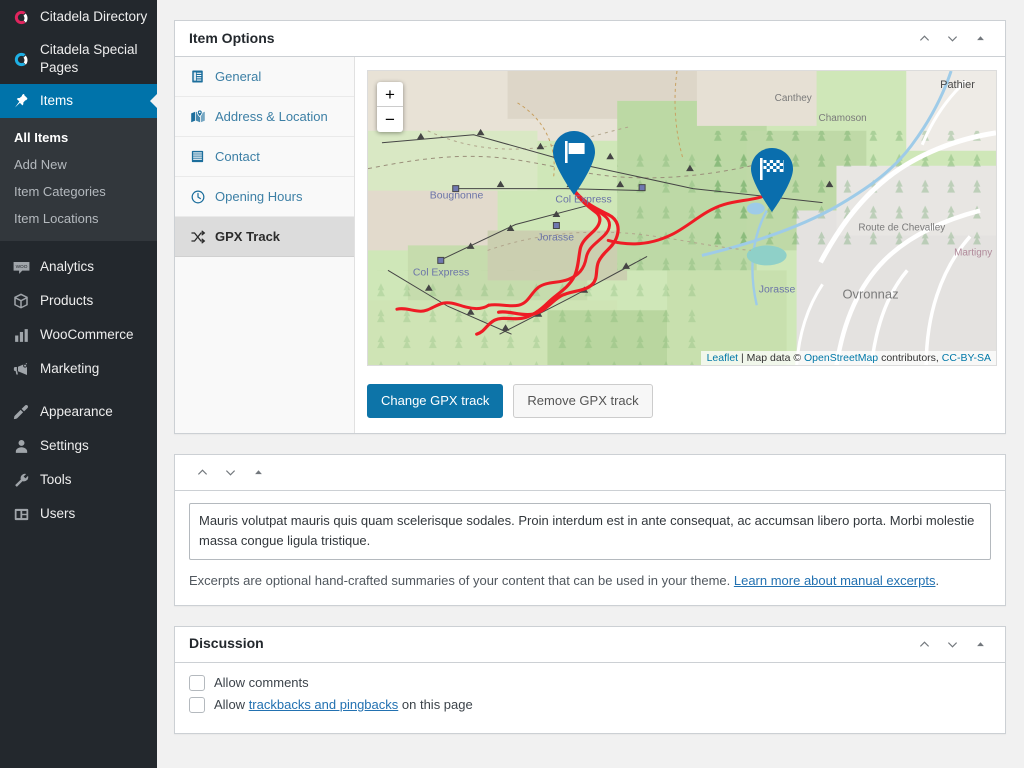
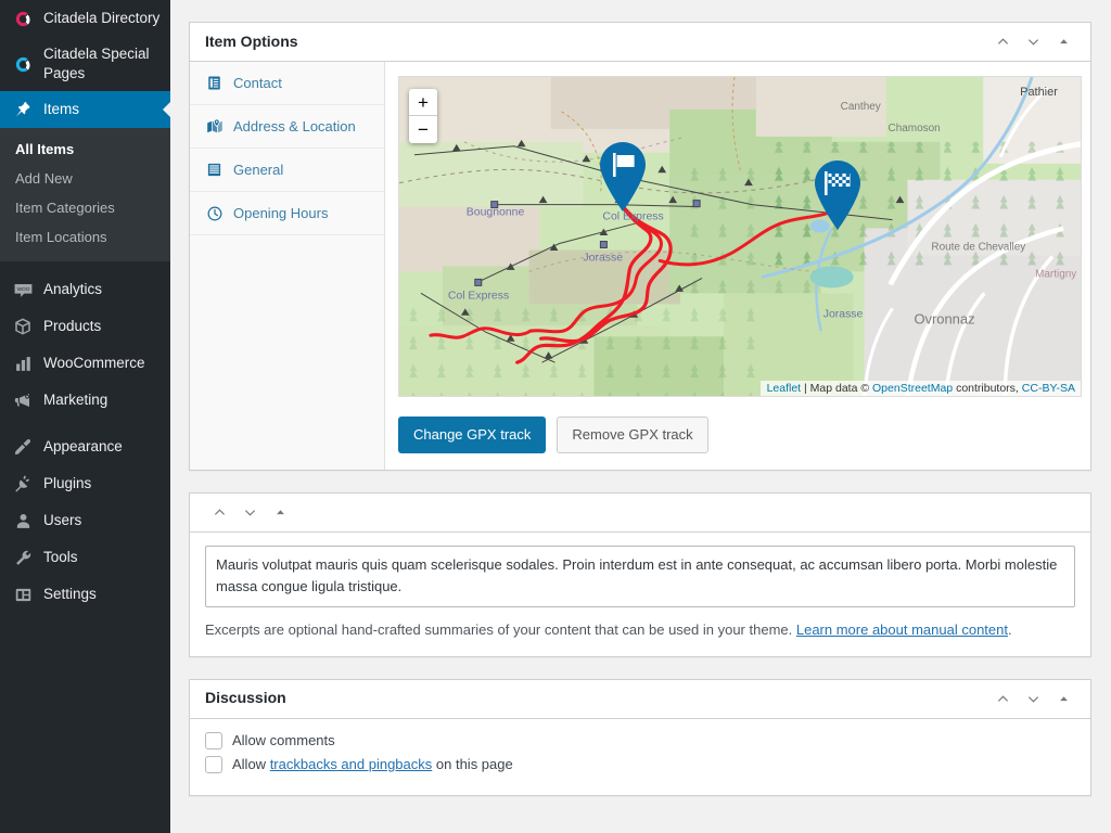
  Citadela Directory
  Citadela Special Pages
  Items
  All Items
  Add New
  Item Categories
  Item Locations
  Analytics
  Products
  WooCommerce
  Marketing
  Appearance
+ Plugins
- Settings
+ Users
  Tools
- Users
+ Settings
  Item Options
- General
+ Contact
  Address & Location
- Contact
+ General
  Opening Hours
- GPX Track
  +
  −
  Bougnonne
  Col Express
  Jorasse
  Col Express
  Jorasse
  Pathier
  Ovronnaz
  Canthey
  Chamoson
  Route de Chevalley
  Martigny
  Leaflet | Map data © OpenStreetMap contributors, CC-BY-SA
  Change GPX track
  Remove GPX track
- Excerpts are optional hand-crafted summaries of your content that can be used in your theme. Learn more about manual excerpts.
+ Excerpts are optional hand-crafted summaries of your content that can be used in your theme. Learn more about manual content.
  Discussion
  Allow comments
  Allow trackbacks and pingbacks on this page
